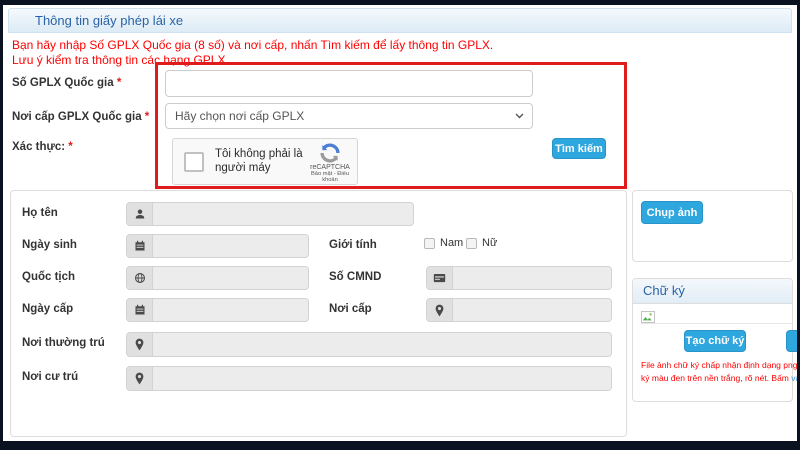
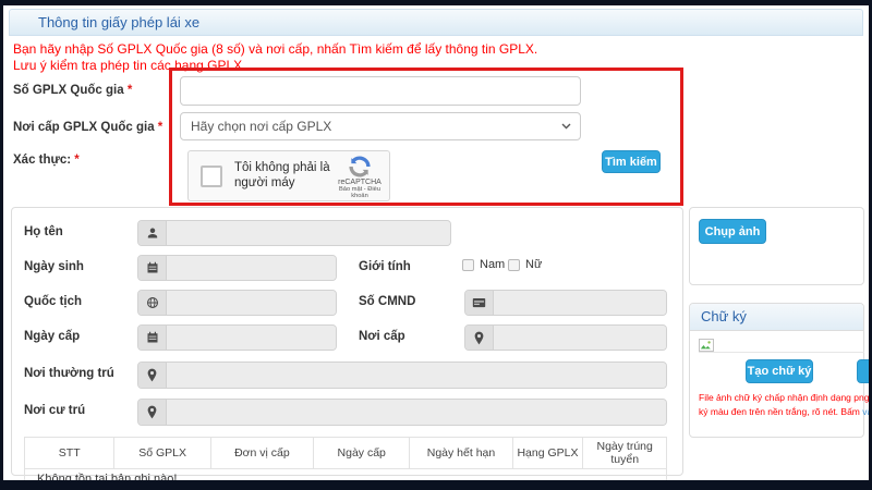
  Thông tin giấy phép lái xe
  Bạn hãy nhập Số GPLX Quốc gia (8 số) và nơi cấp, nhấn Tìm kiếm để lấy thông tin GPLX.
- Lưu ý kiểm tra thông tin các hạng GPLX.
+ Lưu ý kiểm tra phép tin các hạng GPLX.
  Số GPLX Quốc gia *
  Nơi cấp GPLX Quốc gia *
  Hãy chọn nơi cấp GPLX
  Xác thực: *
  Tôi không phải là người máy
  Tìm kiếm
  Họ tên
  Ngày sinh
  Giới tính
  Nam
  Nữ
  Quốc tịch
  Số CMND
  Ngày cấp
  Nơi cấp
  Nơi thường trú
  Nơi cư trú
+ STT	Số GPLX	Đơn vị cấp	Ngày cấp	Ngày hết hạn	Hạng GPLX	Ngày trúng tuyển
+ Không tồn tại bản ghi nào!
  Chụp ảnh
  Chữ ký
  Tạo chữ ký
  File ảnh chữ ký chấp nhận định dạng png
  ký màu đen trên nền trắng, rõ nét. Bấm v
